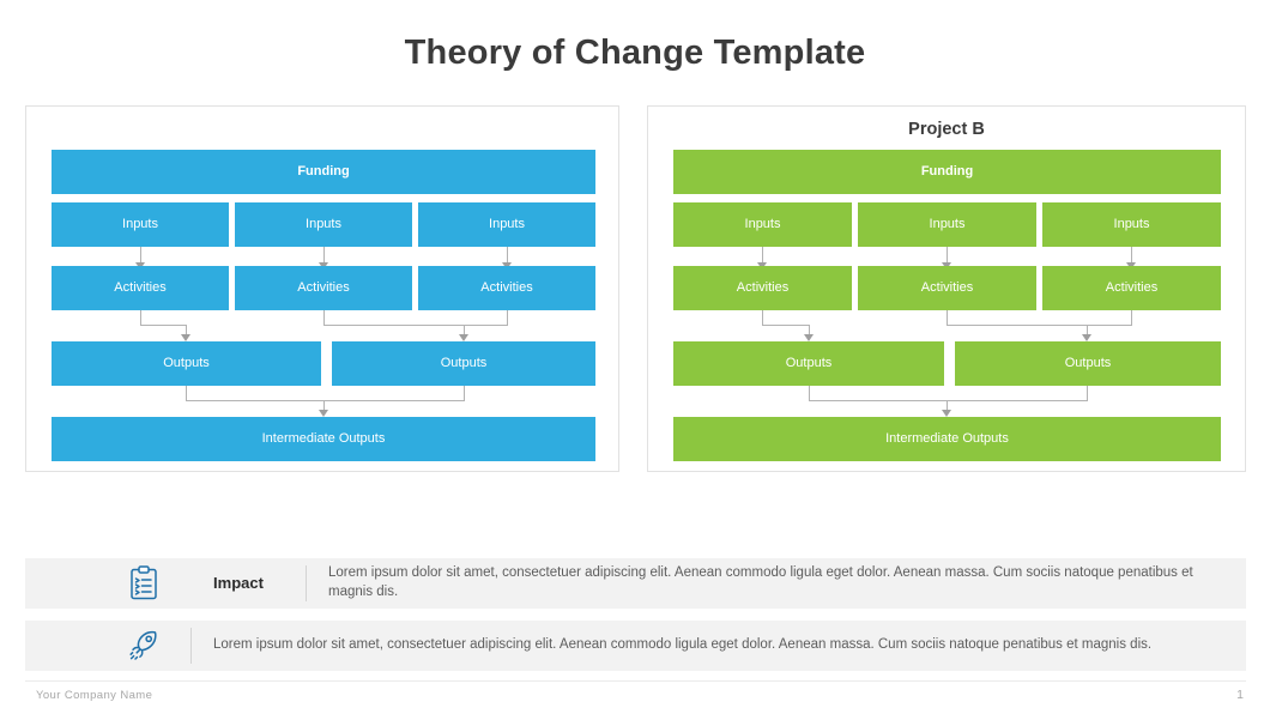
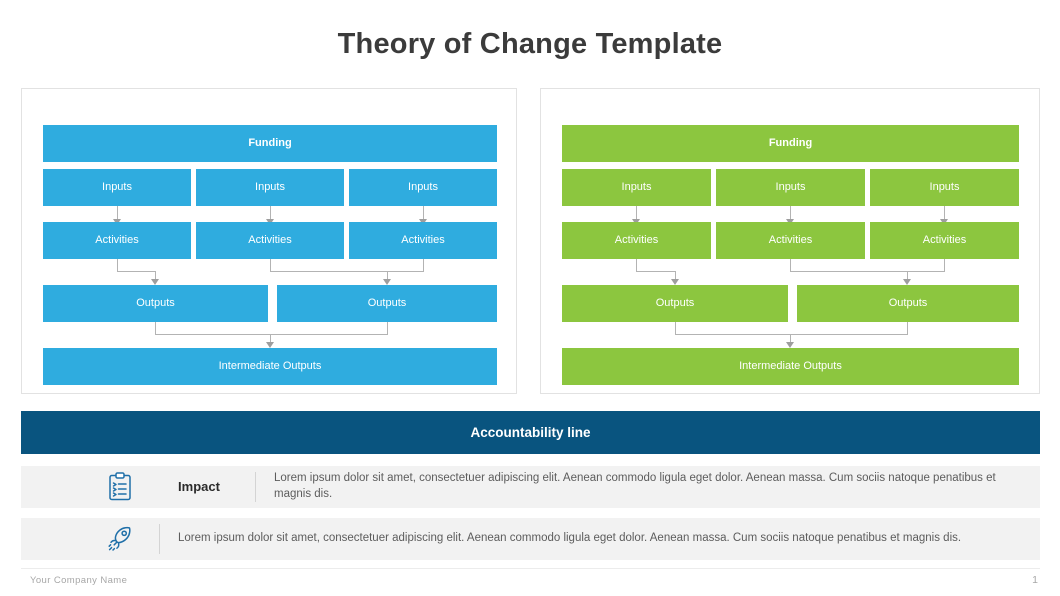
  Theory of Change Template
  Funding
  Inputs
  Inputs
  Inputs
  Activities
  Activities
  Activities
  Outputs
  Outputs
  Intermediate Outputs
- Project B
  Funding
  Inputs
  Inputs
  Inputs
  Activities
  Activities
  Activities
  Outputs
  Outputs
  Intermediate Outputs
+ Accountability line
  Impact
  Lorem ipsum dolor sit amet, consectetuer adipiscing elit. Aenean commodo ligula eget dolor. Aenean massa. Cum sociis natoque penatibus et magnis dis.
  Lorem ipsum dolor sit amet, consectetuer adipiscing elit. Aenean commodo ligula eget dolor. Aenean massa. Cum sociis natoque penatibus et magnis dis.
  Your Company Name
  1
